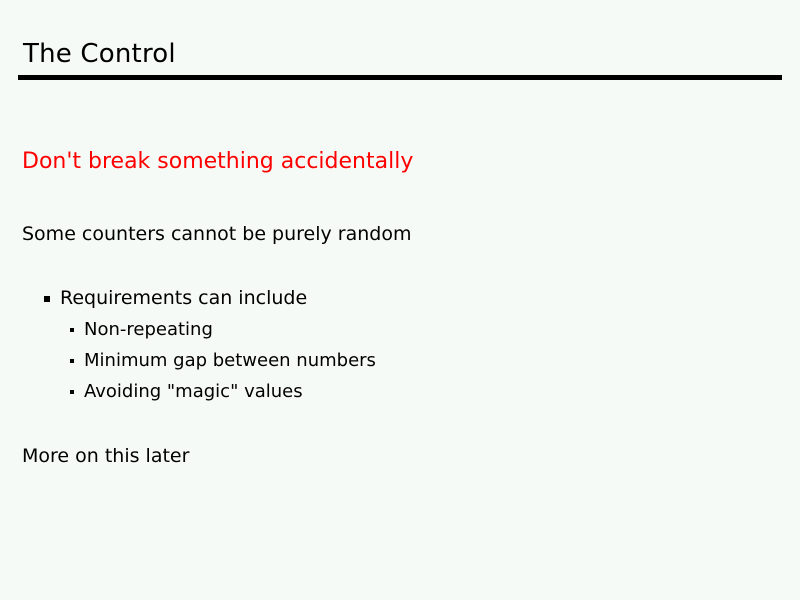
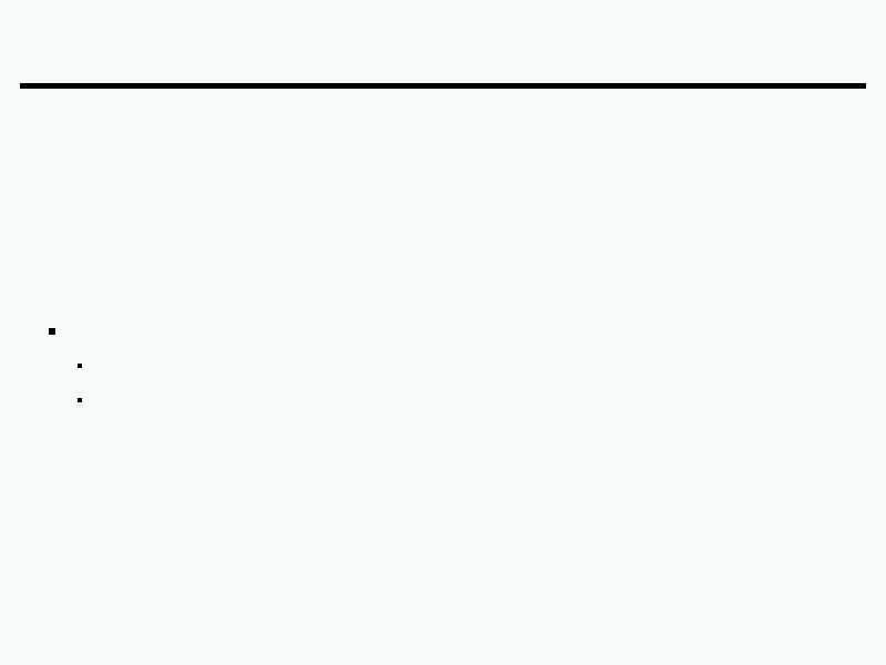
- The Control
- Don't break something accidentally
- Some counters cannot be purely random
- Requirements can include
- Non-repeating
- Minimum gap between numbers
- Avoiding "magic" values
- More on this later
